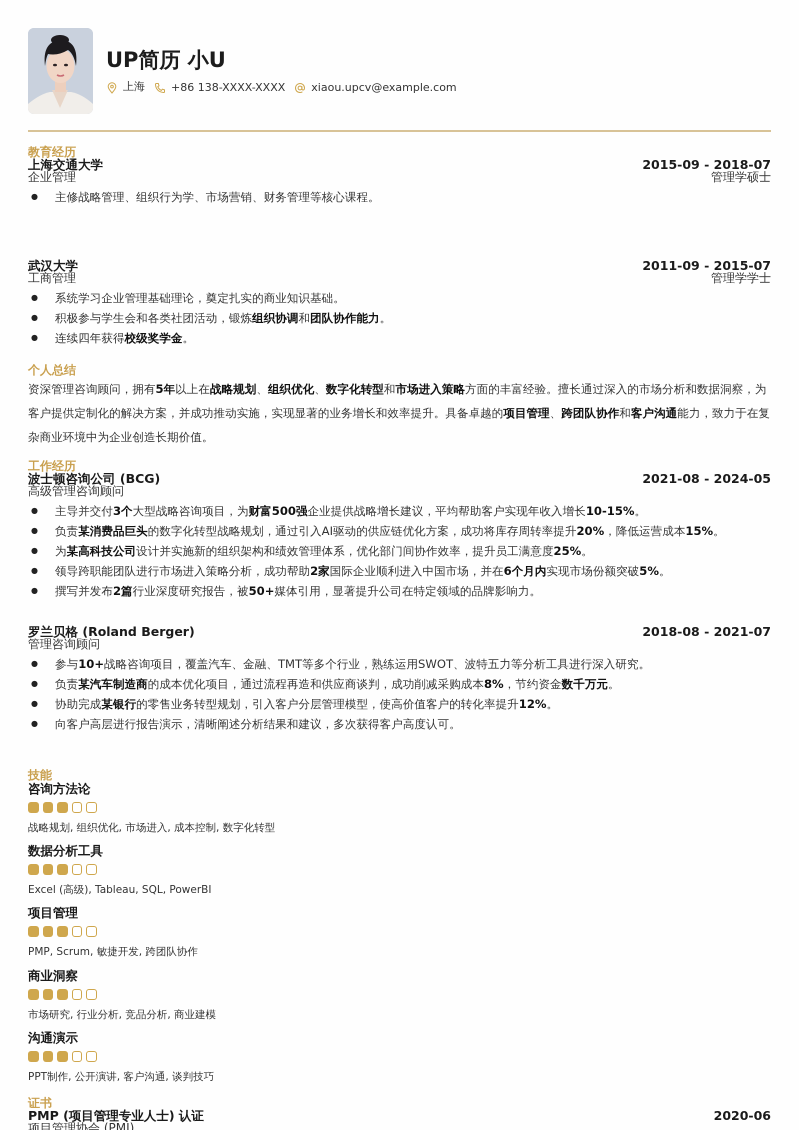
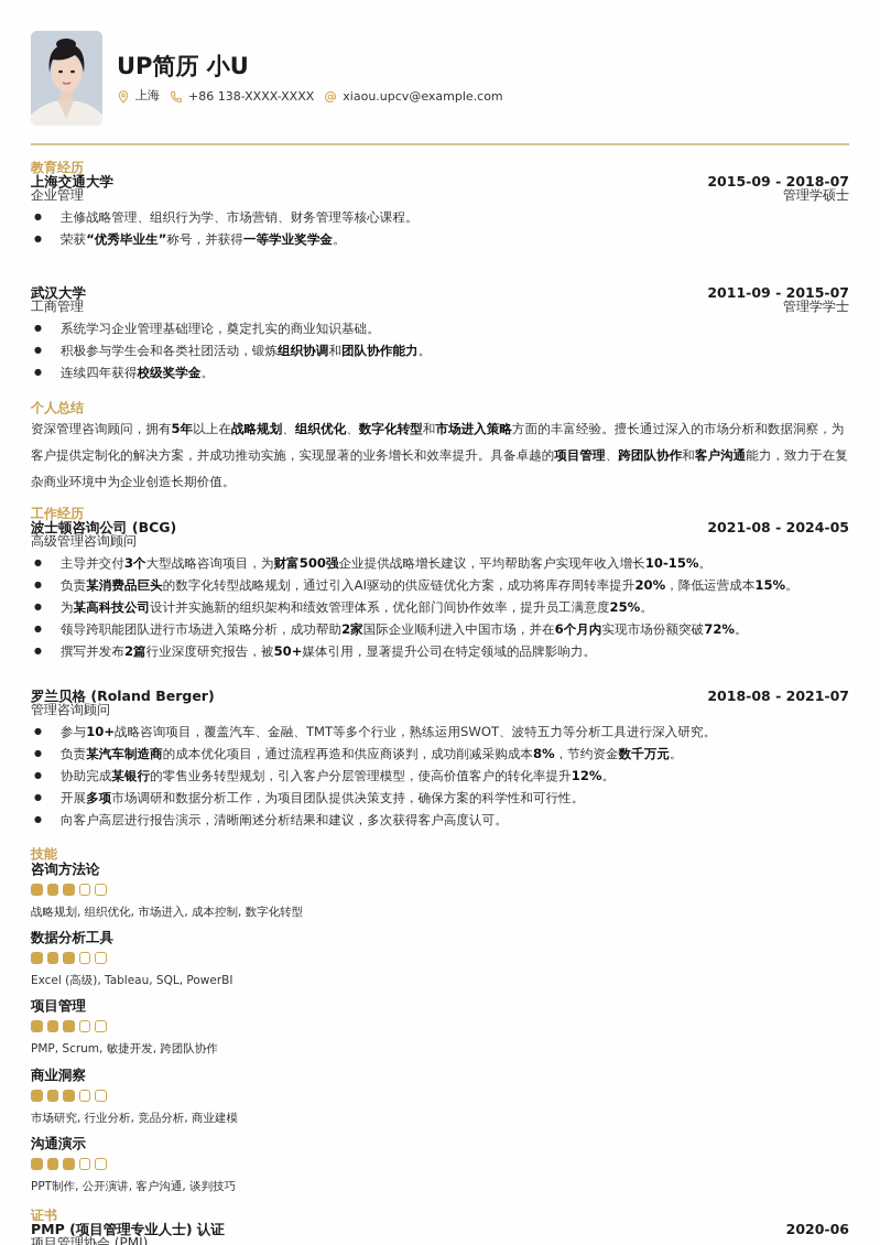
  UP简历 小U
  上海
  +86 138-XXXX-XXXX
  xiaou.upcv@example.com
  教育经历
  上海交通大学
  2015-09 - 2018-07
  企业管理
  管理学硕士
  主修战略管理、组织行为学、市场营销、财务管理等核心课程。
+ 荣获“优秀毕业生”称号，并获得一等学业奖学金。
  武汉大学
  2011-09 - 2015-07
  工商管理
  管理学学士
  系统学习企业管理基础理论，奠定扎实的商业知识基础。
  积极参与学生会和各类社团活动，锻炼组织协调和团队协作能力。
  连续四年获得校级奖学金。
  个人总结
  资深管理咨询顾问，拥有5年以上在战略规划、组织优化、数字化转型和市场进入策略方面的丰富经验。擅长通过深入的市场分析和数据洞察，为客户提供定制化的解决方案，并成功推动实施，实现显著的业务增长和效率提升。具备卓越的项目管理、跨团队协作和客户沟通能力，致力于在复杂商业环境中为企业创造长期价值。
  工作经历
  波士顿咨询公司 (BCG)
  2021-08 - 2024-05
  高级管理咨询顾问
  主导并交付3个大型战略咨询项目，为财富500强企业提供战略增长建议，平均帮助客户实现年收入增长10-15%。
  负责某消费品巨头的数字化转型战略规划，通过引入AI驱动的供应链优化方案，成功将库存周转率提升20%，降低运营成本15%。
  为某高科技公司设计并实施新的组织架构和绩效管理体系，优化部门间协作效率，提升员工满意度25%。
- 领导跨职能团队进行市场进入策略分析，成功帮助2家国际企业顺利进入中国市场，并在6个月内实现市场份额突破5%。
+ 领导跨职能团队进行市场进入策略分析，成功帮助2家国际企业顺利进入中国市场，并在6个月内实现市场份额突破72%。
  撰写并发布2篇行业深度研究报告，被50+媒体引用，显著提升公司在特定领域的品牌影响力。
  罗兰贝格 (Roland Berger)
  2018-08 - 2021-07
  管理咨询顾问
  参与10+战略咨询项目，覆盖汽车、金融、TMT等多个行业，熟练运用SWOT、波特五力等分析工具进行深入研究。
  负责某汽车制造商的成本优化项目，通过流程再造和供应商谈判，成功削减采购成本8%，节约资金数千万元。
  协助完成某银行的零售业务转型规划，引入客户分层管理模型，使高价值客户的转化率提升12%。
+ 开展多项市场调研和数据分析工作，为项目团队提供决策支持，确保方案的科学性和可行性。
  向客户高层进行报告演示，清晰阐述分析结果和建议，多次获得客户高度认可。
  技能
  咨询方法论
  战略规划, 组织优化, 市场进入, 成本控制, 数字化转型
  数据分析工具
  Excel (高级), Tableau, SQL, PowerBI
  项目管理
  PMP, Scrum, 敏捷开发, 跨团队协作
  商业洞察
  市场研究, 行业分析, 竞品分析, 商业建模
  沟通演示
  PPT制作, 公开演讲, 客户沟通, 谈判技巧
  证书
  PMP (项目管理专业人士) 认证
  2020-06
  项目管理协会 (PMI)
